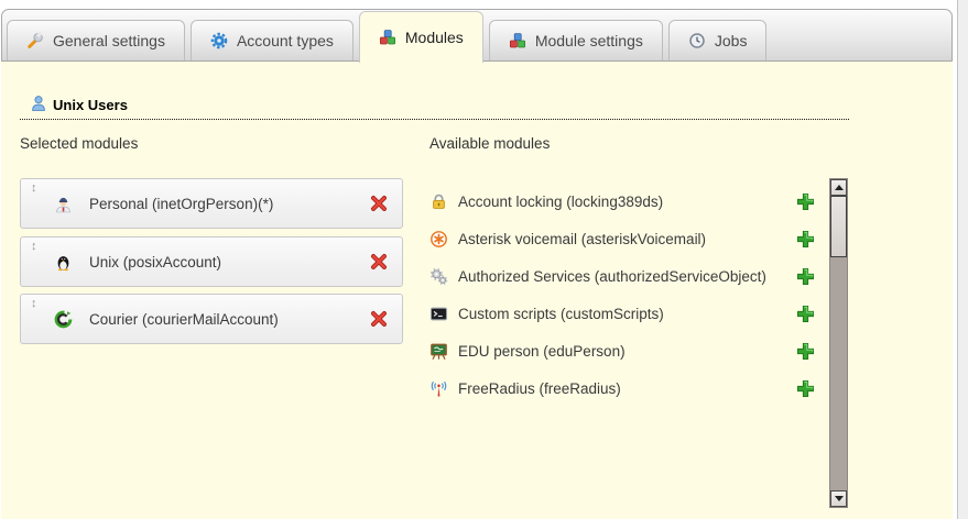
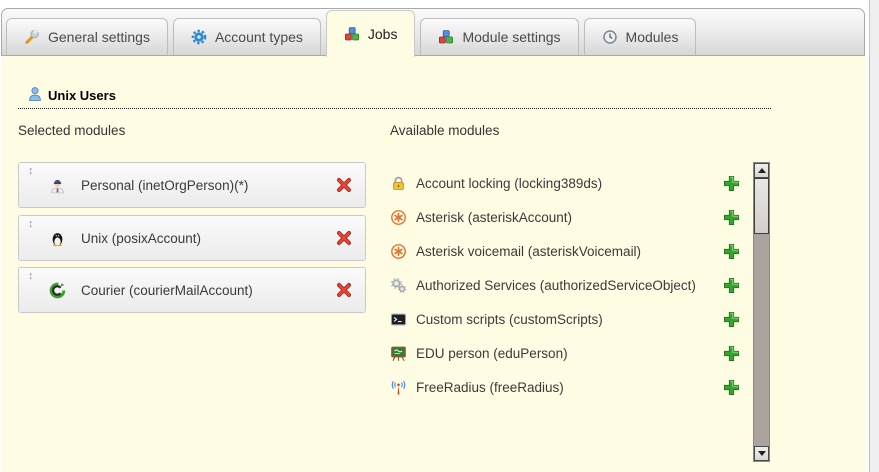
  General settings
  Account types
- Modules
+ Jobs
  Module settings
- Jobs
+ Modules
  Unix Users
  Selected modules
  Available modules
  ↕
  Personal (inetOrgPerson)(*)
  ↕
  Unix (posixAccount)
  ↕
  Courier (courierMailAccount)
  Account locking (locking389ds)
+ Asterisk (asteriskAccount)
  Asterisk voicemail (asteriskVoicemail)
  Authorized Services (authorizedServiceObject)
  Custom scripts (customScripts)
  EDU person (eduPerson)
  FreeRadius (freeRadius)
